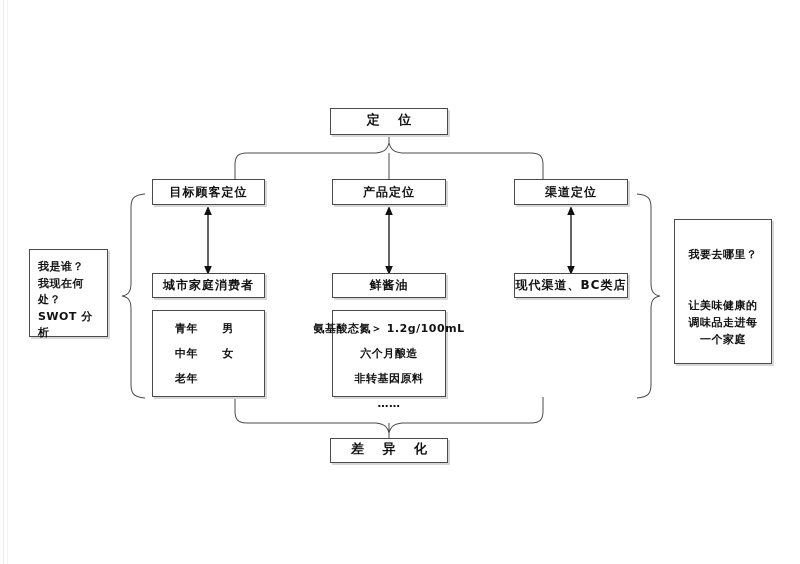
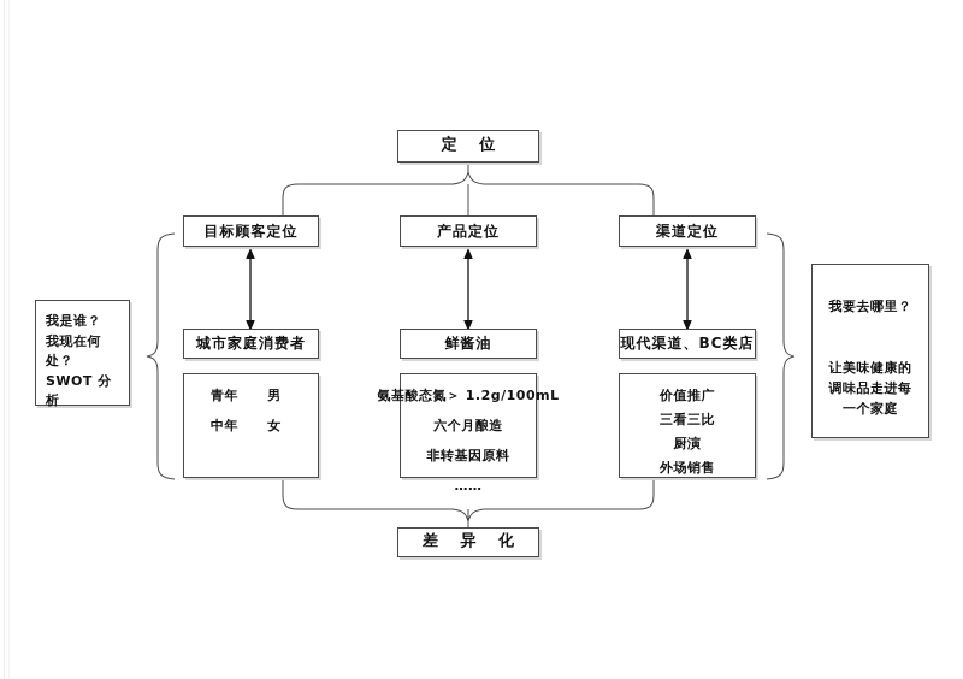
  定 位
  目标顾客定位
  产品定位
  渠道定位
  城市家庭消费者
  鲜酱油
  现代渠道、BC类店
  青年
  男
  中年
  女
- 老年
  氨基酸态氮＞ 1.2g/100mL
  六个月酿造
  非转基因原料
  ……
+ 价值推广
+ 三看三比
+ 厨演
+ 外场销售
  差 异 化
  我是谁？
  我现在何
  处？
  SWOT 分析
  我要去哪里？
  让美味健康的
  调味品走进每
  一个家庭
